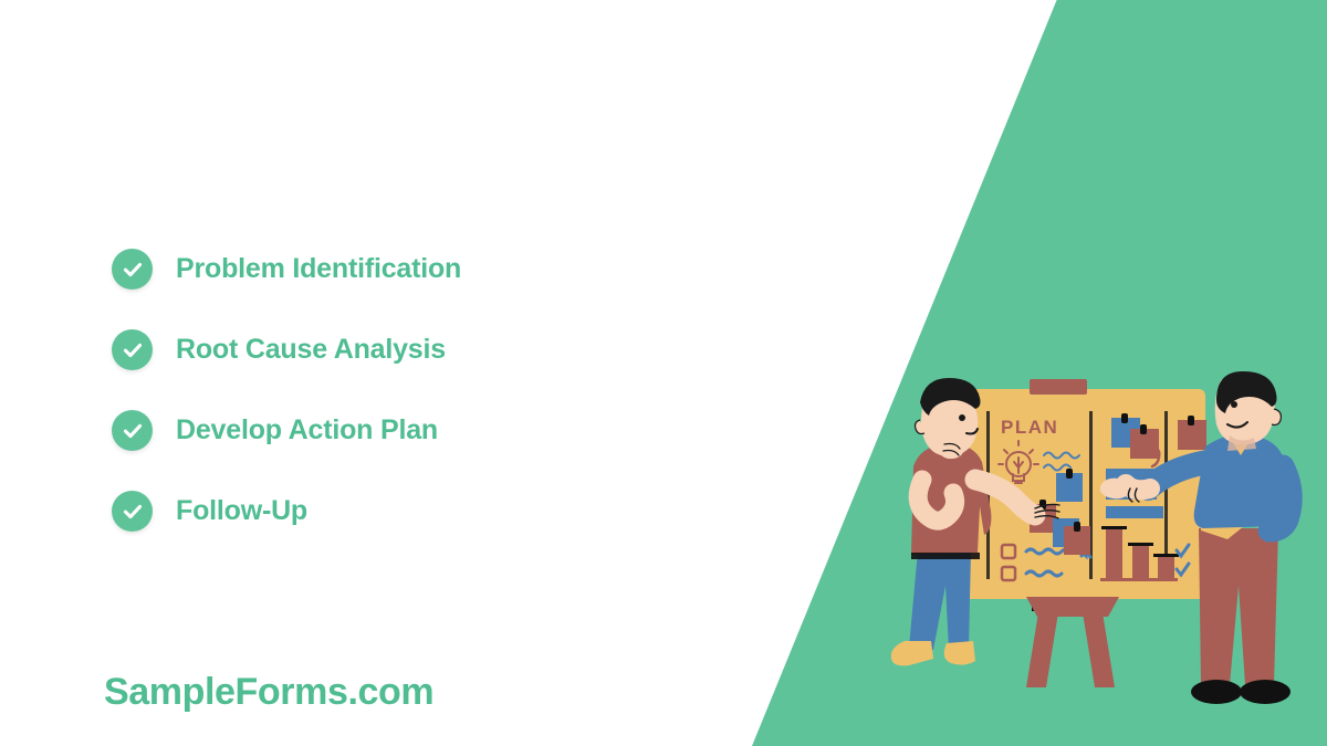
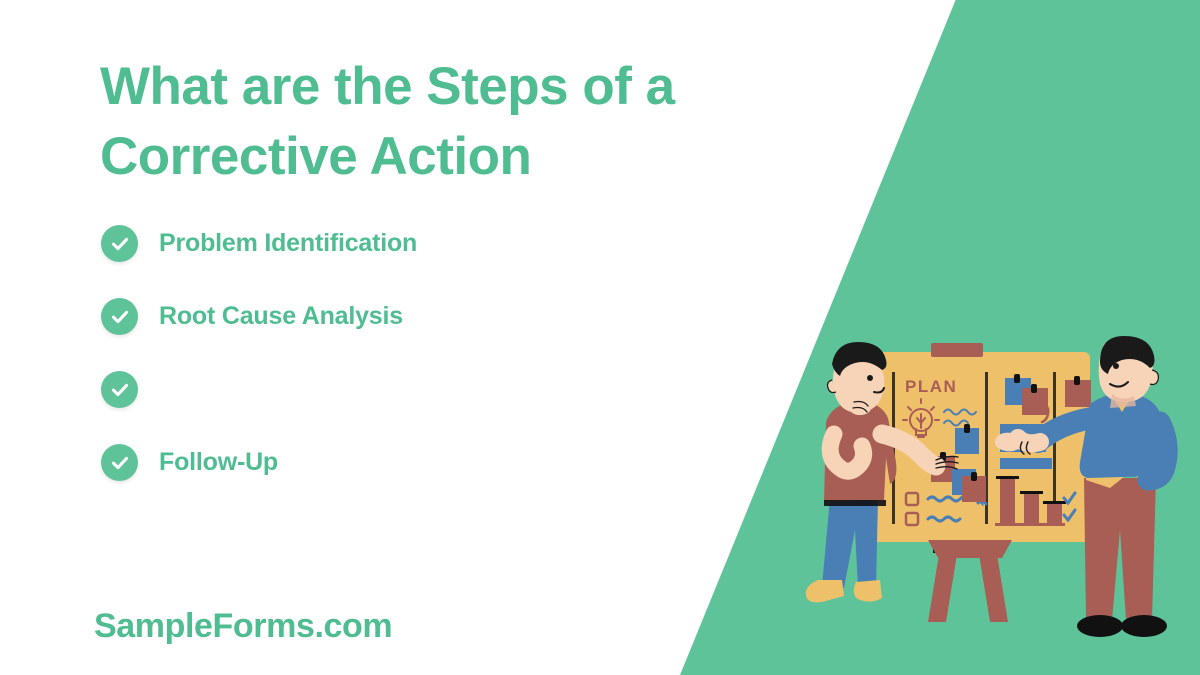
+ What are the Steps of a
+ Corrective Action
  Problem Identification
  Root Cause Analysis
- Develop Action Plan
  Follow-Up
  SampleForms.com
  PLAN
